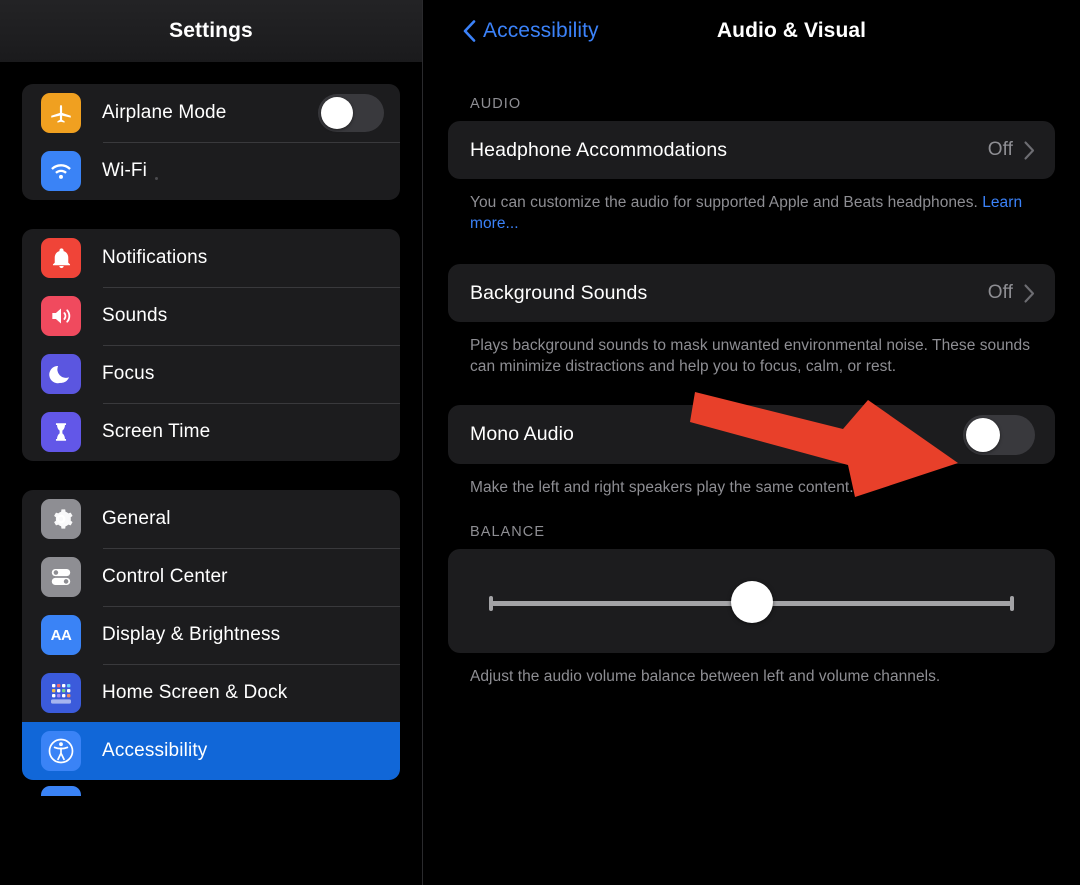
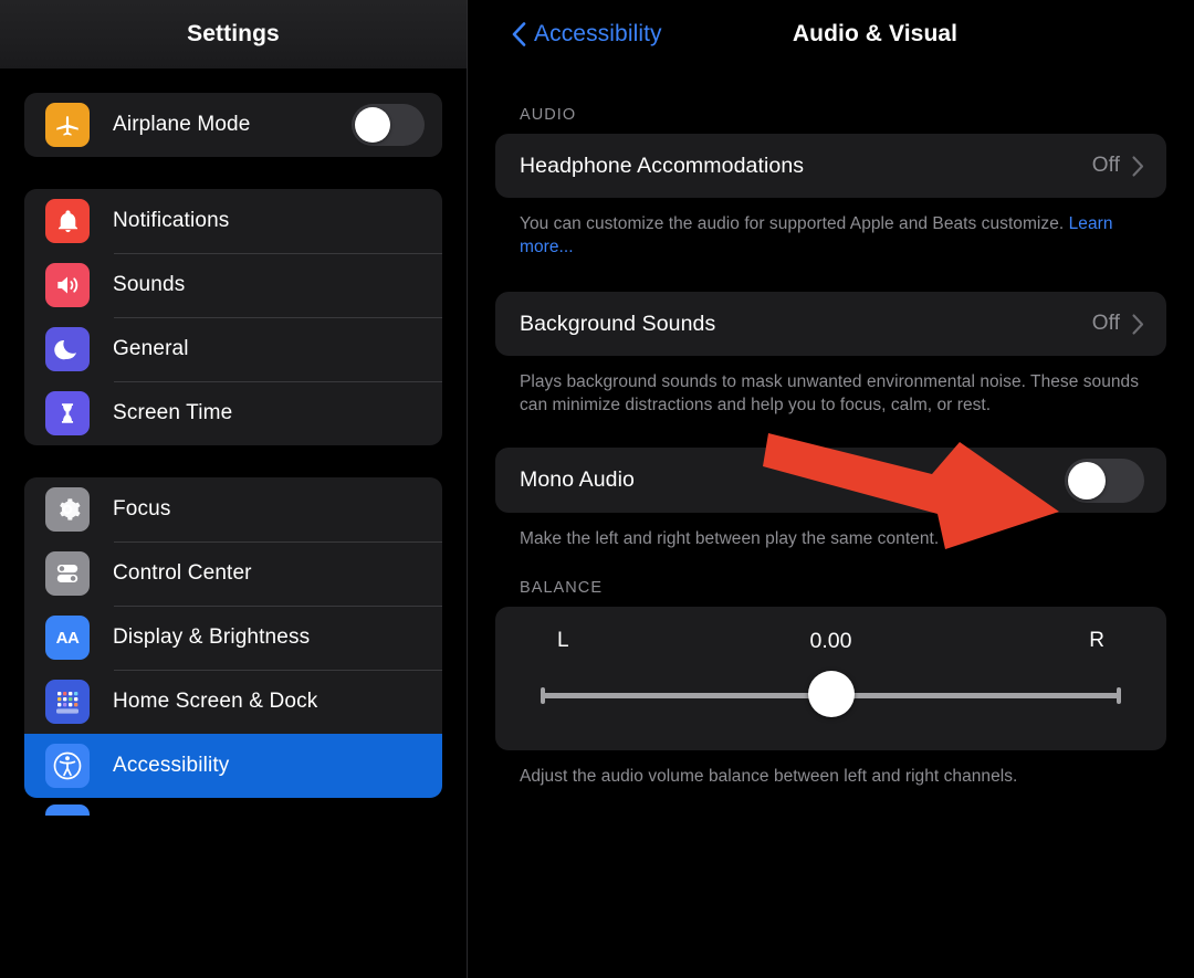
  Settings
  Airplane Mode
- Wi-Fi
  Notifications
  Sounds
- Focus
+ General
  Screen Time
- General
+ Focus
  Control Center
  AA
  Display & Brightness
  Home Screen & Dock
  Accessibility
  Accessibility
  Audio & Visual
  AUDIO
  Headphone Accommodations
  Off
- You can customize the audio for supported Apple and Beats headphones. Learn more...
+ You can customize the audio for supported Apple and Beats customize. Learn more...
  Background Sounds
  Off
  Plays background sounds to mask unwanted environmental noise. These sounds can minimize distractions and help you to focus, calm, or rest.
  Mono Audio
- Make the left and right speakers play the same content.
+ Make the left and right between play the same content.
  BALANCE
+ L
+ 0.00
+ R
- Adjust the audio volume balance between left and volume channels.
+ Adjust the audio volume balance between left and right channels.
